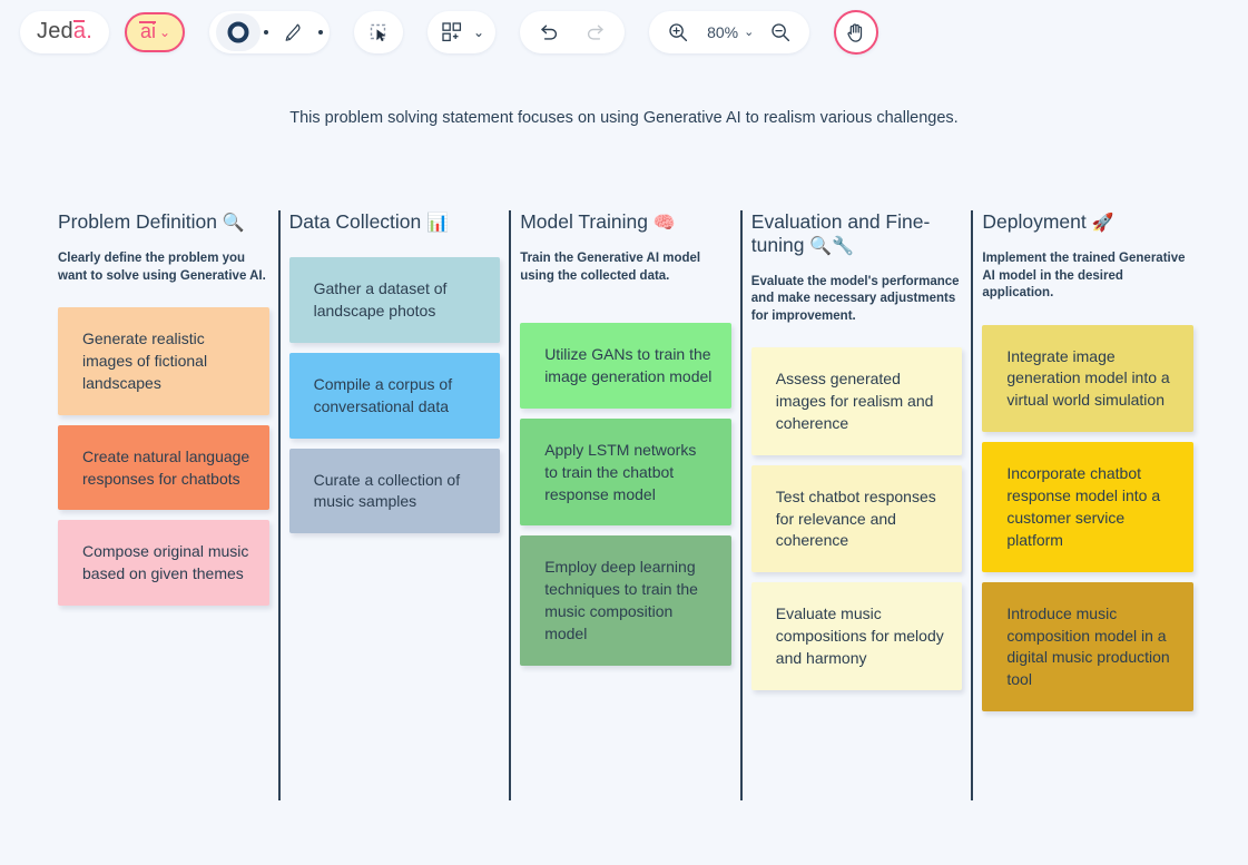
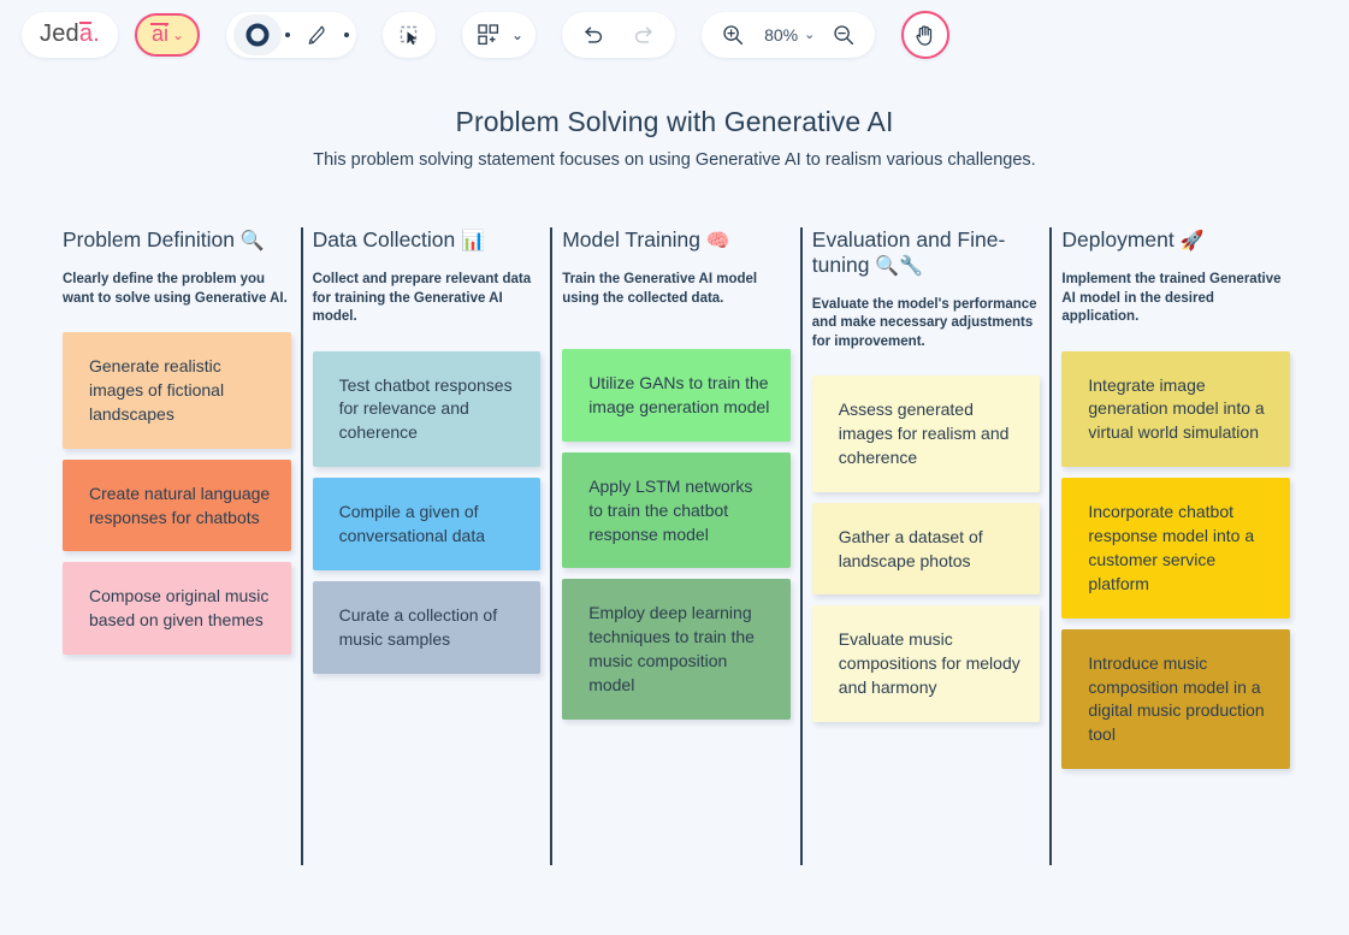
  Jed
  a
  .
  ai
  ⌄
  ⌄
  80%
  ⌄
+ Problem Solving with Generative AI
  This problem solving statement focuses on using Generative AI to realism various challenges.
  Problem Definition 🔍
  Clearly define the problem you want to solve using Generative AI.
  Generate realistic images of fictional landscapes
  Create natural language responses for chatbots
  Compose original music based on given themes
  Data Collection 📊
+ Collect and prepare relevant data for training the Generative AI model.
- Gather a dataset of landscape photos
+ Test chatbot responses for relevance and coherence
- Compile a corpus of conversational data
+ Compile a given of conversational data
  Curate a collection of music samples
  Model Training 🧠
  Train the Generative AI model using the collected data.
  Utilize GANs to train the image generation model
  Apply LSTM networks to train the chatbot response model
  Employ deep learning techniques to train the music composition model
  Evaluation and Fine-tuning 🔍🔧
  Evaluate the model's performance and make necessary adjustments for improvement.
  Assess generated images for realism and coherence
- Test chatbot responses for relevance and coherence
+ Gather a dataset of landscape photos
  Evaluate music compositions for melody and harmony
  Deployment 🚀
  Implement the trained Generative AI model in the desired application.
  Integrate image generation model into a virtual world simulation
  Incorporate chatbot response model into a customer service platform
  Introduce music composition model in a digital music production tool
